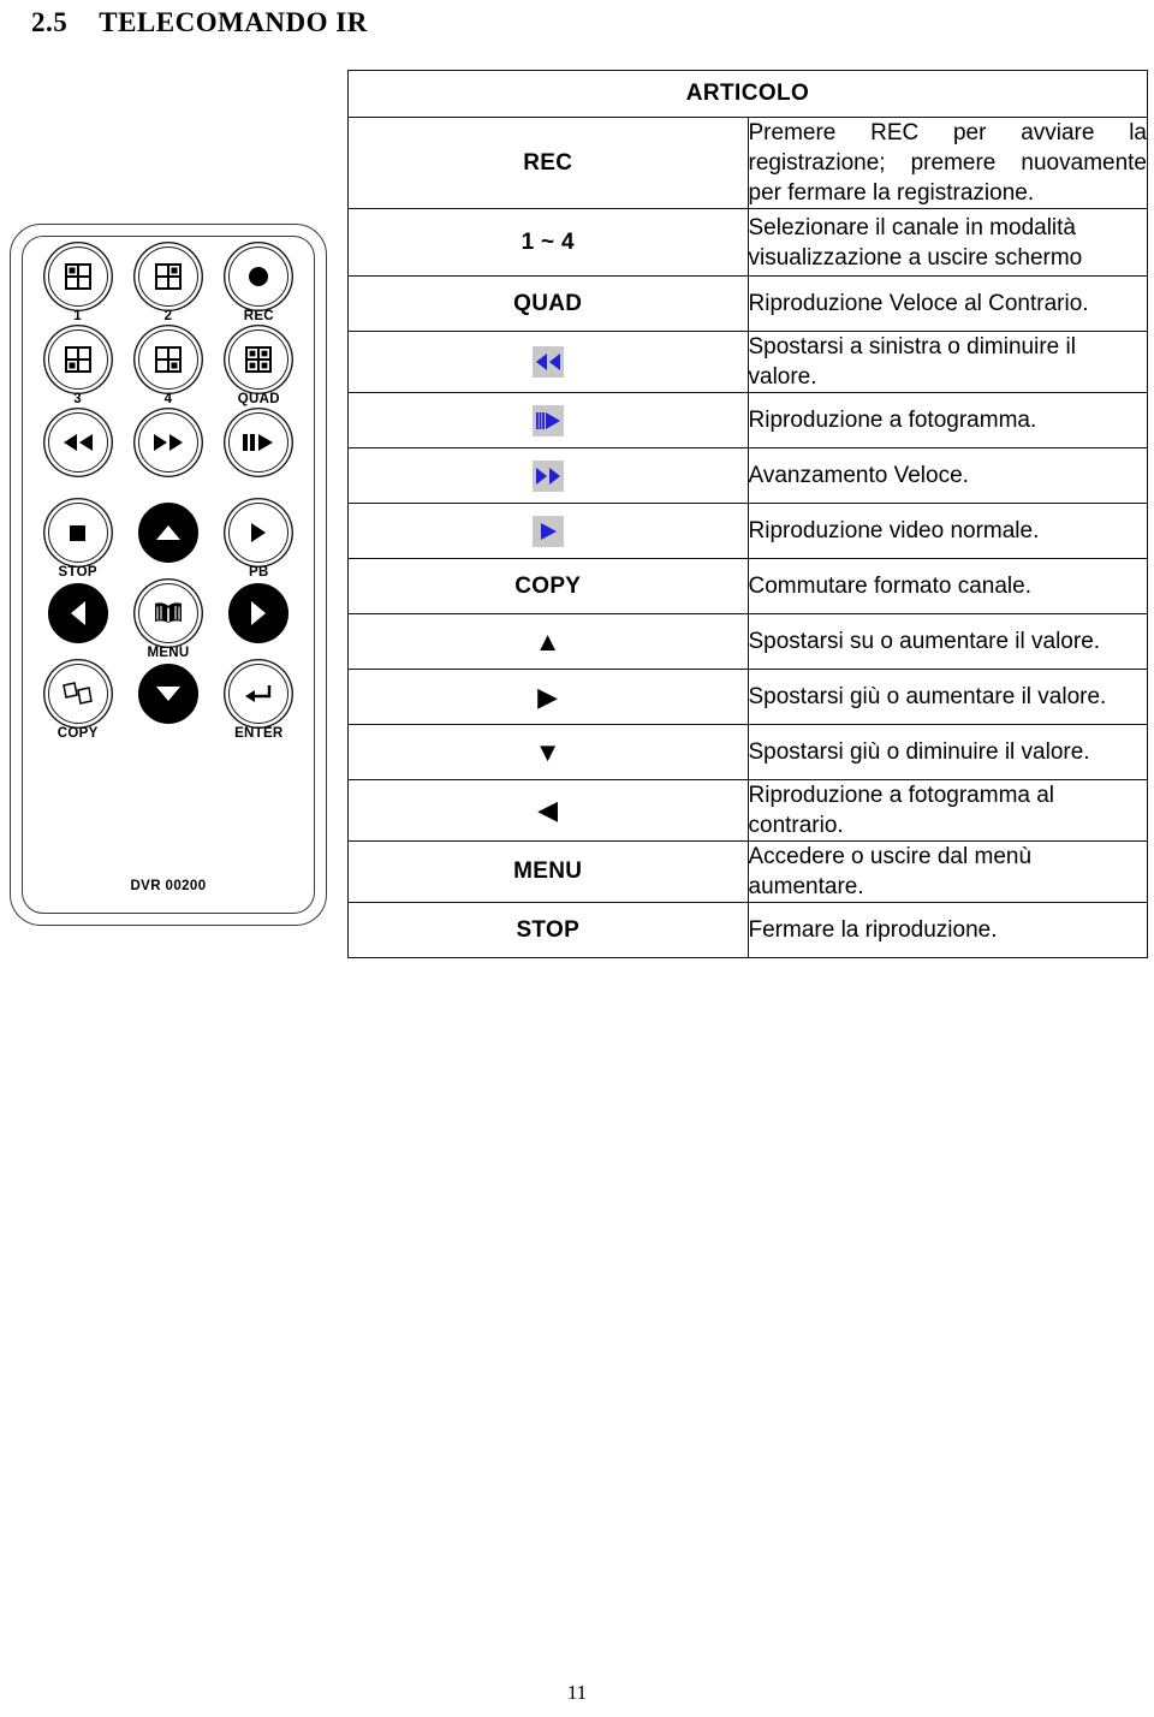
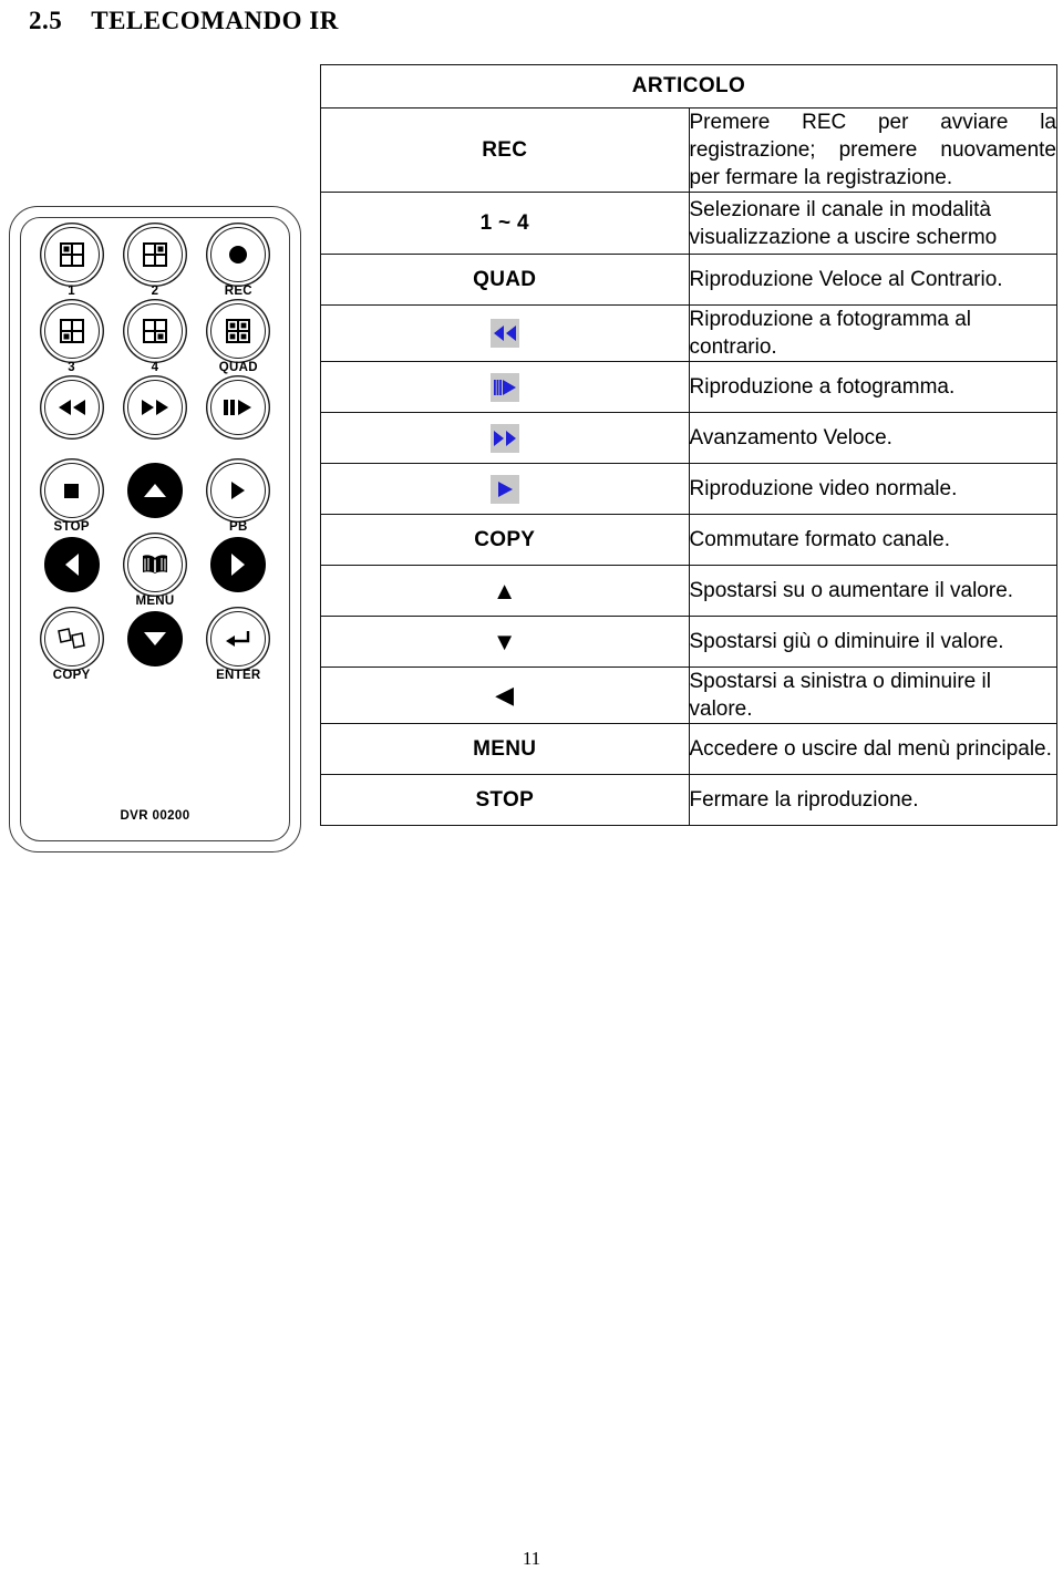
  2.5 TELECOMANDO IR
  1
  2
  REC
  3
  4
  QUAD
  STOP
  PB
  MENU
  COPY
  ENTER
  DVR 00200
  ARTICOLO
  REC	Premere REC per avviare la registrazione; premere nuovamente per fermare la registrazione.
  1 ~ 4	Selezionare il canale in modalità visualizzazione a uscire schermo
  QUAD	Riproduzione Veloce al Contrario.
- 	Spostarsi a sinistra o diminuire il valore.
+ 	Riproduzione a fotogramma al contrario.
  	Riproduzione a fotogramma.
  	Avanzamento Veloce.
  	Riproduzione video normale.
  COPY	Commutare formato canale.
  ▲	Spostarsi su o aumentare il valore.
- ▶	Spostarsi giù o aumentare il valore.
  ▼	Spostarsi giù o diminuire il valore.
- ◀	Riproduzione a fotogramma al contrario.
+ ◀	Spostarsi a sinistra o diminuire il valore.
- MENU	Accedere o uscire dal menù aumentare.
+ MENU	Accedere o uscire dal menù principale.
  STOP	Fermare la riproduzione.
  11
